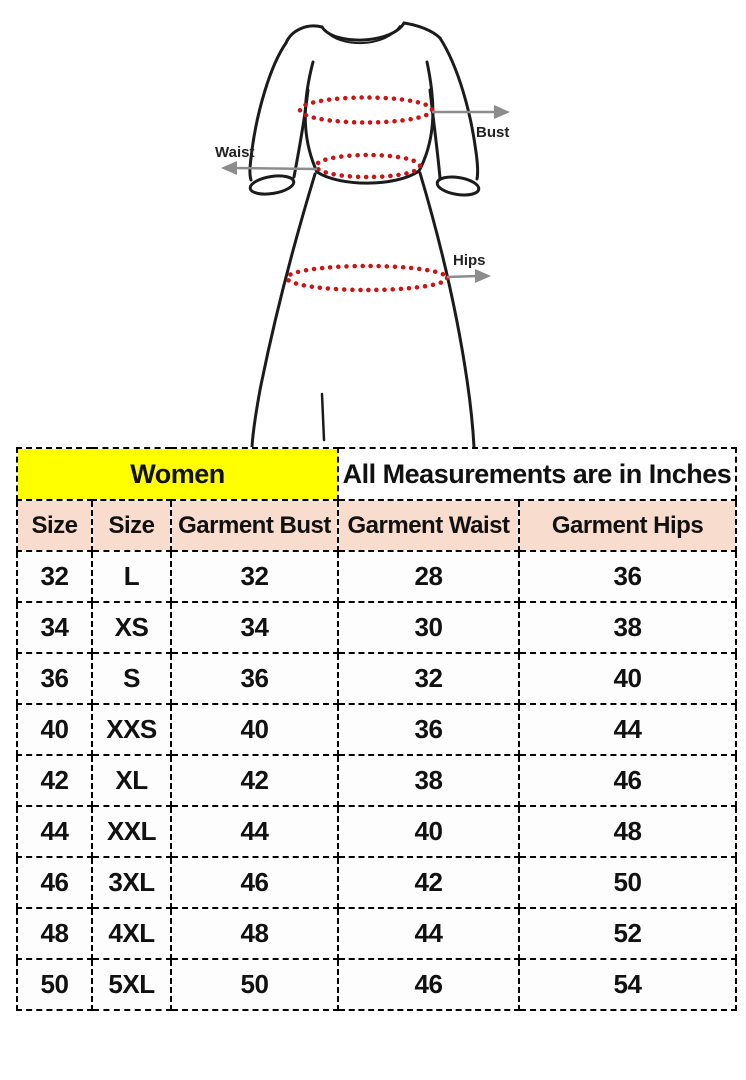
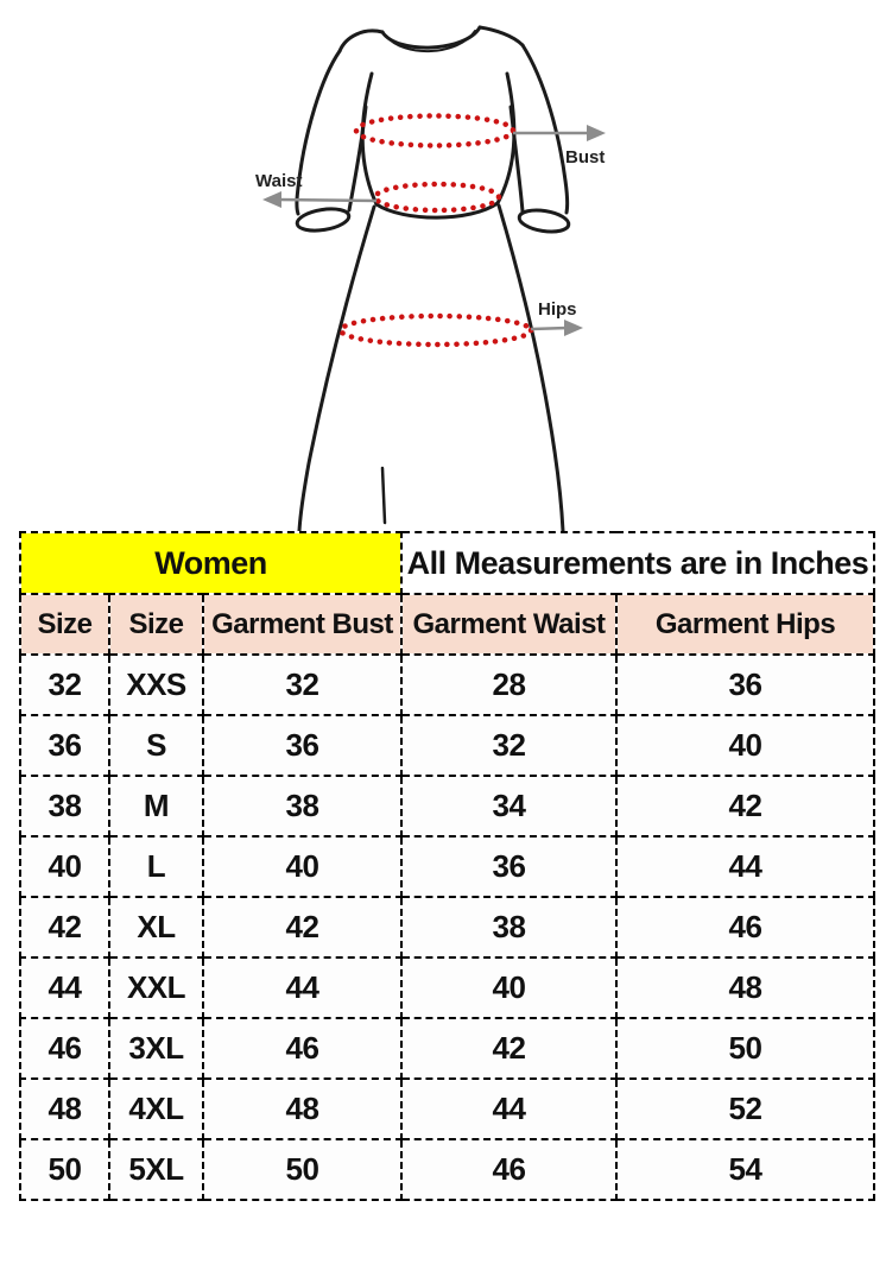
  Bust
  Waist
  Hips
  Women	All Measurements are in Inches
  Size	Size	Garment Bust	Garment Waist	Garment Hips
- 32	L	32	28	36
+ 32	XXS	32	28	36
- 34	XS	34	30	38
  36	S	36	32	40
+ 38	M	38	34	42
- 40	XXS	40	36	44
+ 40	L	40	36	44
  42	XL	42	38	46
  44	XXL	44	40	48
  46	3XL	46	42	50
  48	4XL	48	44	52
  50	5XL	50	46	54
